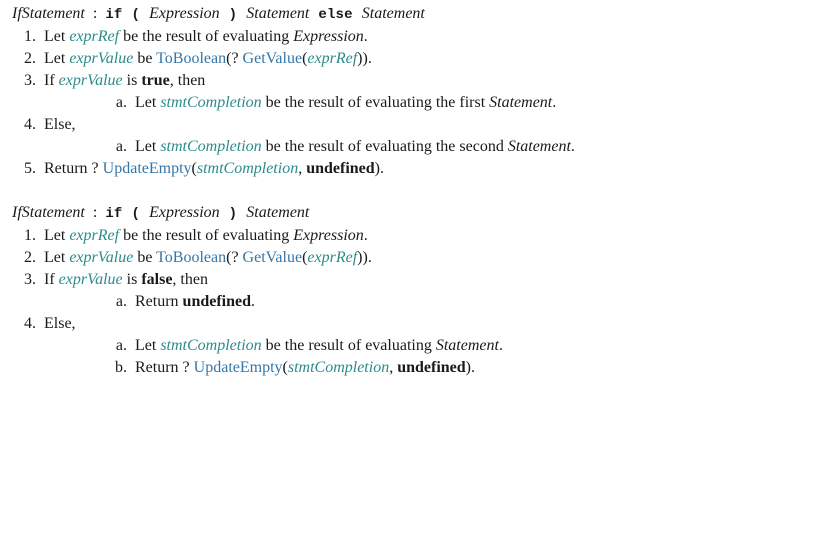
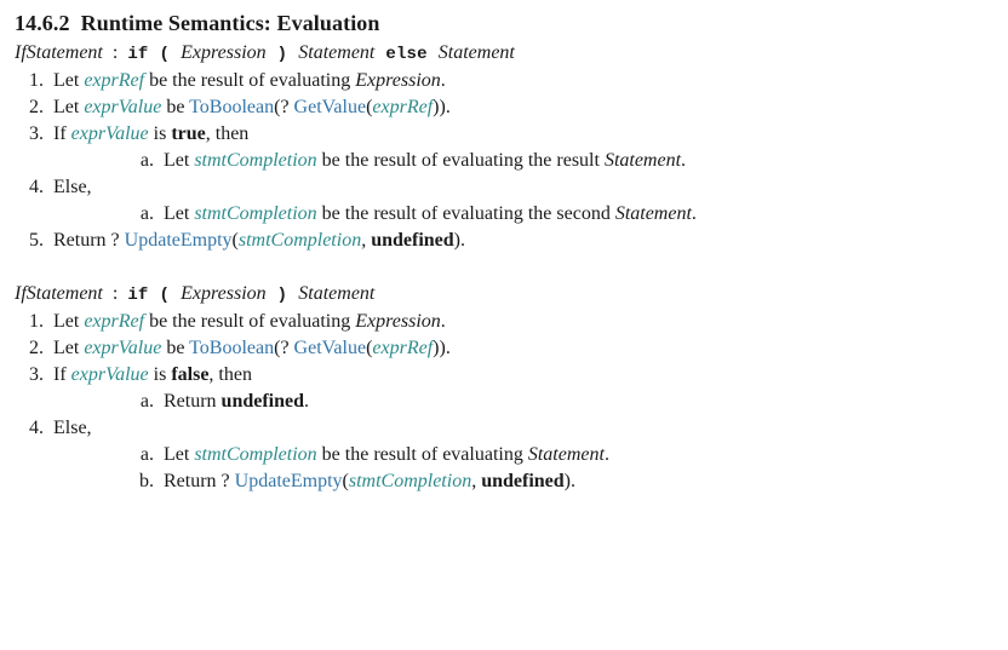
+ 14.6.2 Runtime Semantics: Evaluation
  IfStatement : if ( Expression ) Statement else Statement
  1.
  Let exprRef be the result of evaluating Expression.
  2.
  Let exprValue be ToBoolean(? GetValue(exprRef)).
  3.
  If exprValue is true, then
  a.
- Let stmtCompletion be the result of evaluating the first Statement.
+ Let stmtCompletion be the result of evaluating the result Statement.
  4.
  Else,
  a.
  Let stmtCompletion be the result of evaluating the second Statement.
  5.
  Return ? UpdateEmpty(stmtCompletion, undefined).
  IfStatement : if ( Expression ) Statement
  1.
  Let exprRef be the result of evaluating Expression.
  2.
  Let exprValue be ToBoolean(? GetValue(exprRef)).
  3.
  If exprValue is false, then
  a.
  Return undefined.
  4.
  Else,
  a.
  Let stmtCompletion be the result of evaluating Statement.
  b.
  Return ? UpdateEmpty(stmtCompletion, undefined).
